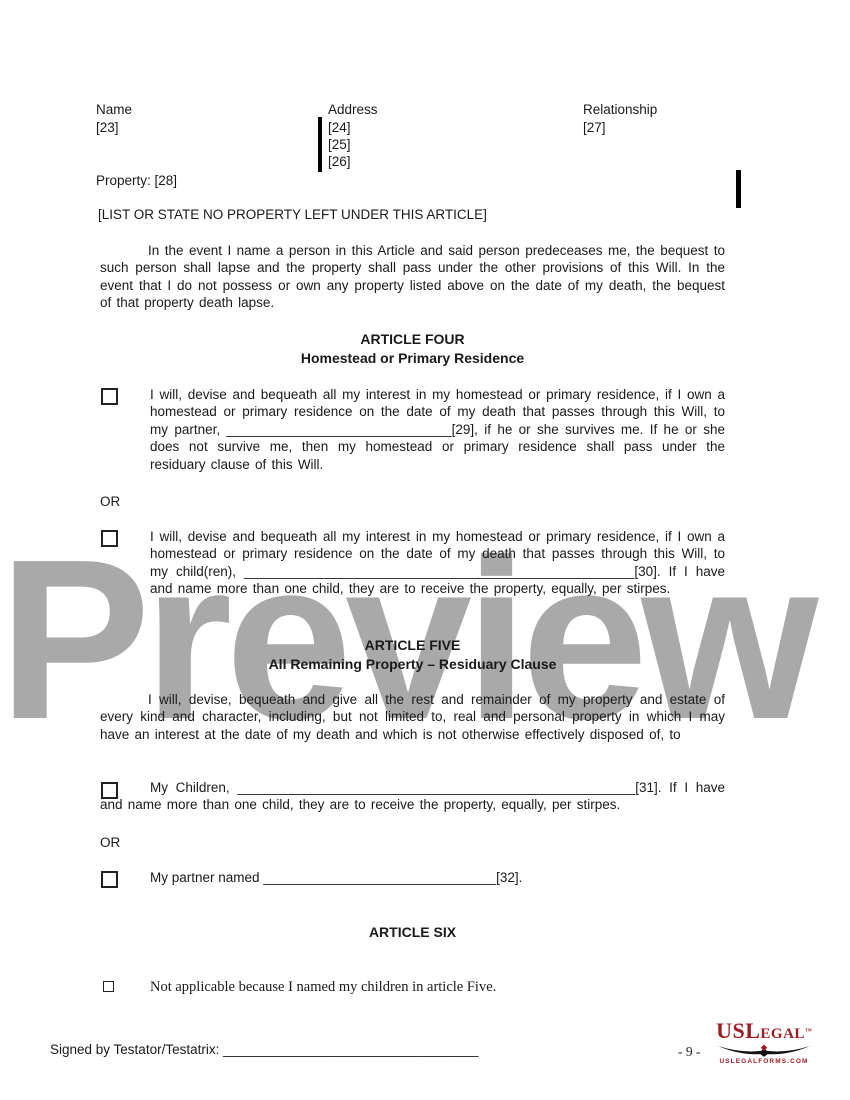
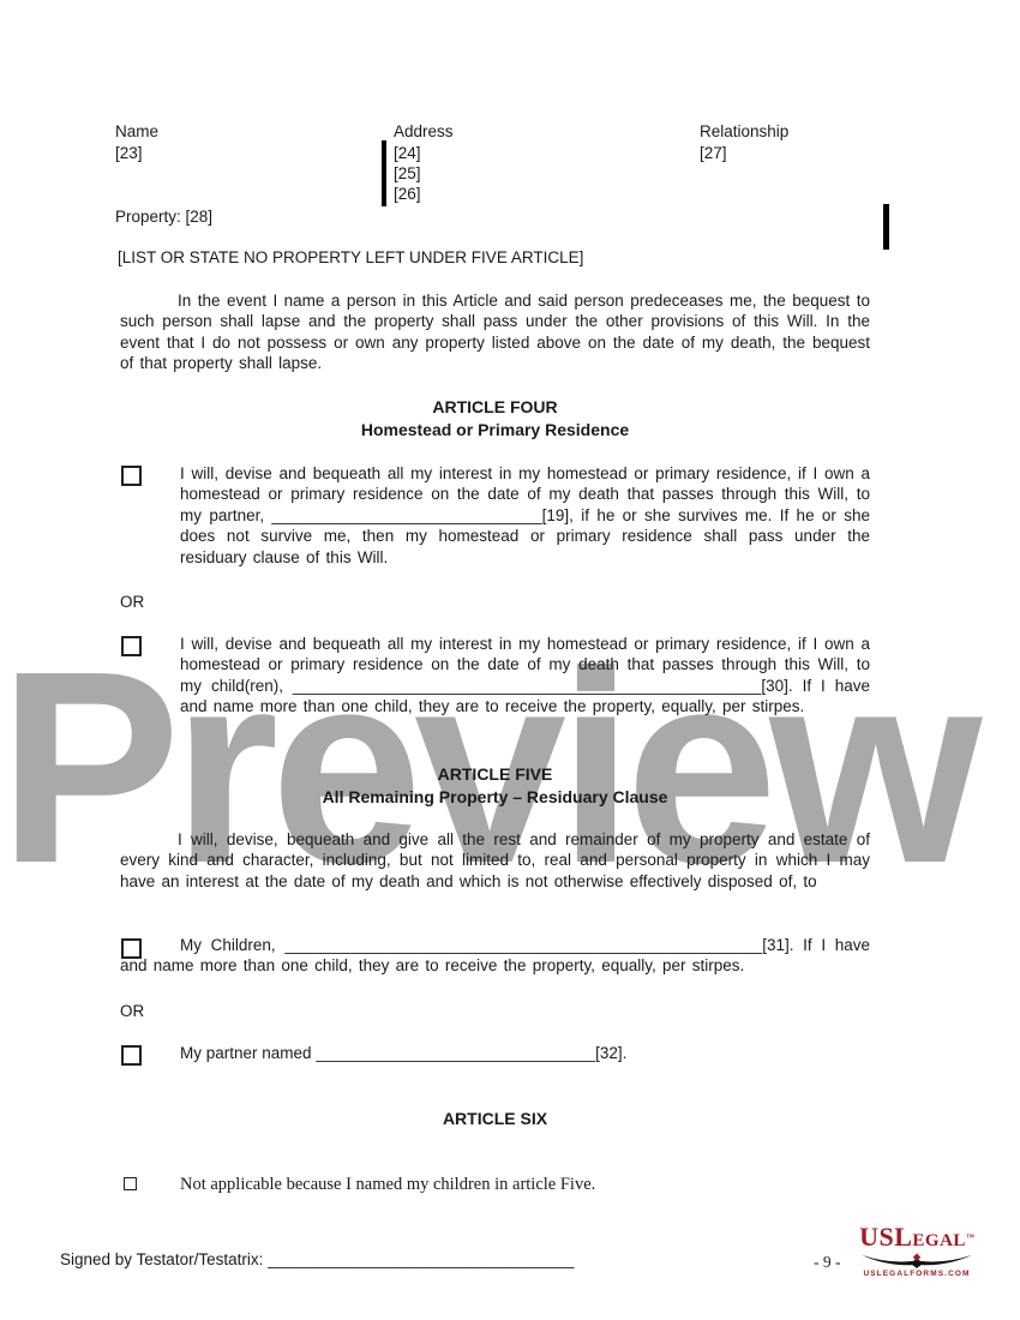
  Preview
  Name
  [23]
  Address
  [24]
  [25]
  [26]
  Relationship
  [27]
  Property: [28]
- [LIST OR STATE NO PROPERTY LEFT UNDER THIS ARTICLE]
+ [LIST OR STATE NO PROPERTY LEFT UNDER FIVE ARTICLE]
- In the event I name a person in this Article and said person predeceases me, the bequest to such person shall lapse and the property shall pass under the other provisions of this Will. In the event that I do not possess or own any property listed above on the date of my death, the bequest of that property death lapse.
+ In the event I name a person in this Article and said person predeceases me, the bequest to such person shall lapse and the property shall pass under the other provisions of this Will. In the event that I do not possess or own any property listed above on the date of my death, the bequest of that property shall lapse.
  ARTICLE FOUR
  Homestead or Primary Residence
- I will, devise and bequeath all my interest in my homestead or primary residence, if I own a homestead or primary residence on the date of my death that passes through this Will, to my partner, ______________________________[29], if he or she survives me. If he or she does not survive me, then my homestead or primary residence shall pass under the residuary clause of this Will.
+ I will, devise and bequeath all my interest in my homestead or primary residence, if I own a homestead or primary residence on the date of my death that passes through this Will, to my partner, ______________________________[19], if he or she survives me. If he or she does not survive me, then my homestead or primary residence shall pass under the residuary clause of this Will.
  OR
  I will, devise and bequeath all my interest in my homestead or primary residence, if I own a homestead or primary residence on the date of my death that passes through this Will, to my child(ren), ____________________________________________________[30]. If I have and name more than one child, they are to receive the property, equally, per stirpes.
  ARTICLE FIVE
  All Remaining Property – Residuary Clause
  I will, devise, bequeath and give all the rest and remainder of my property and estate of every kind and character, including, but not limited to, real and personal property in which I may have an interest at the date of my death and which is not otherwise effectively disposed of, to
  My Children, _____________________________________________________[31]. If I have and name more than one child, they are to receive the property, equally, per stirpes.
  OR
  My partner named _______________________________[32].
  ARTICLE SIX
  Not applicable because I named my children in article Five.
  Signed by Testator/Testatrix: __________________________________
  - 9 -
  USLegal™
